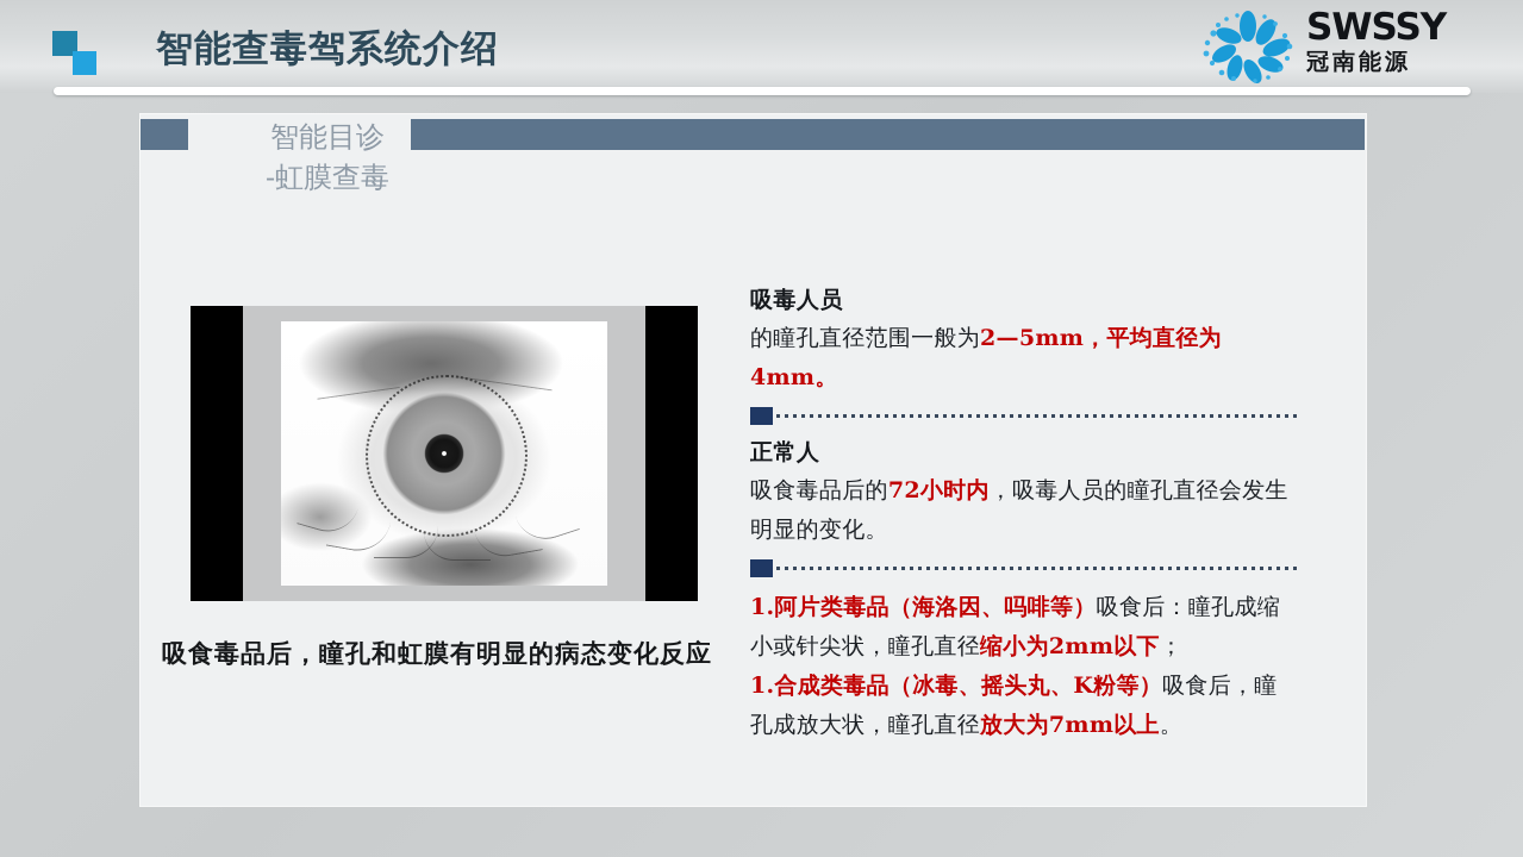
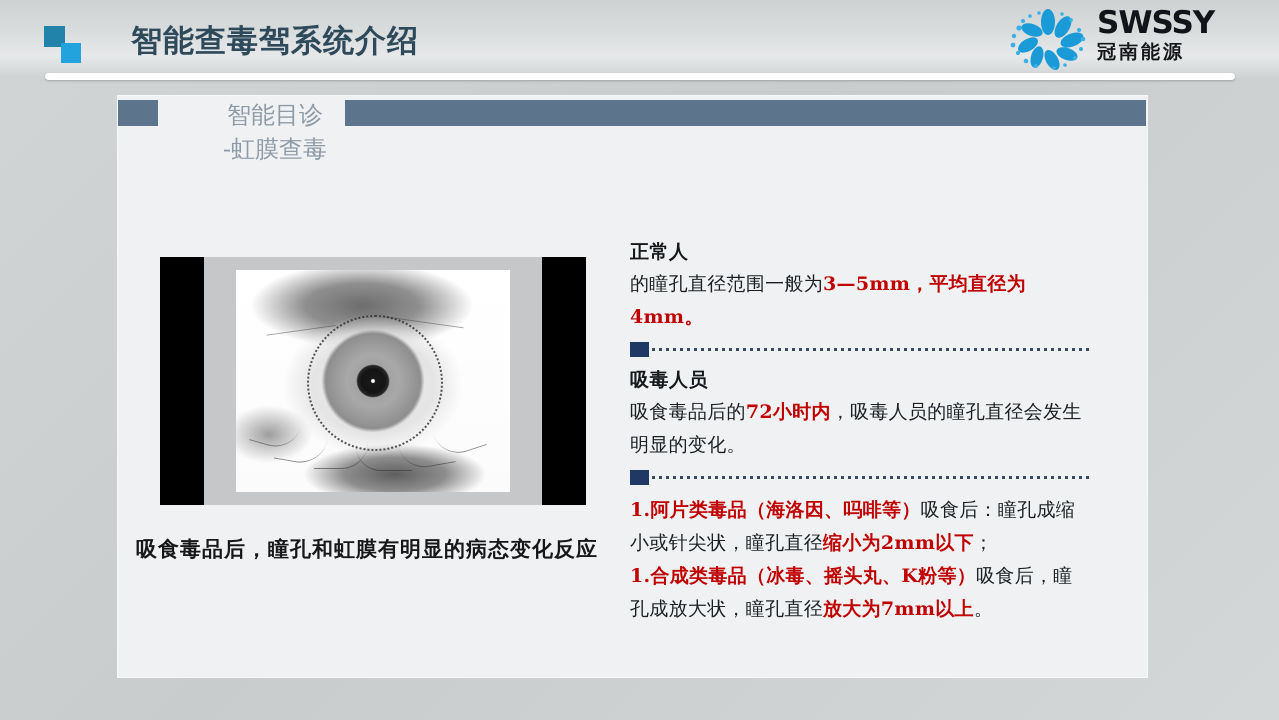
  智能查毒驾系统介绍
  SWSSY
  冠南能源
  智能目诊
  -虹膜查毒
  吸食毒品后，瞳孔和虹膜有明显的病态变化反应
- 吸毒人员
+ 正常人
- 的瞳孔直径范围一般为2—5mm，平均直径为4mm。
+ 的瞳孔直径范围一般为3—5mm，平均直径为4mm。
- 正常人
+ 吸毒人员
  吸食毒品后的72小时内，吸毒人员的瞳孔直径会发生明显的变化。
  1.阿片类毒品（海洛因、吗啡等）吸食后：瞳孔成缩小或针尖状，瞳孔直径缩小为2mm以下；
  1.合成类毒品（冰毒、摇头丸、K粉等）吸食后，瞳孔成放大状，瞳孔直径放大为7mm以上。
